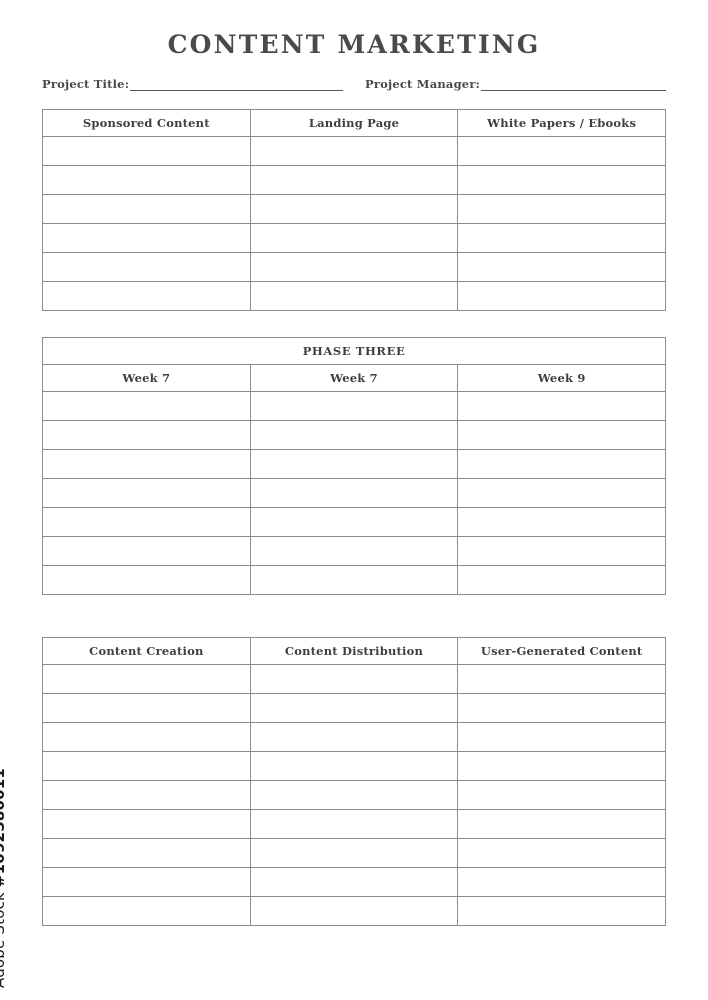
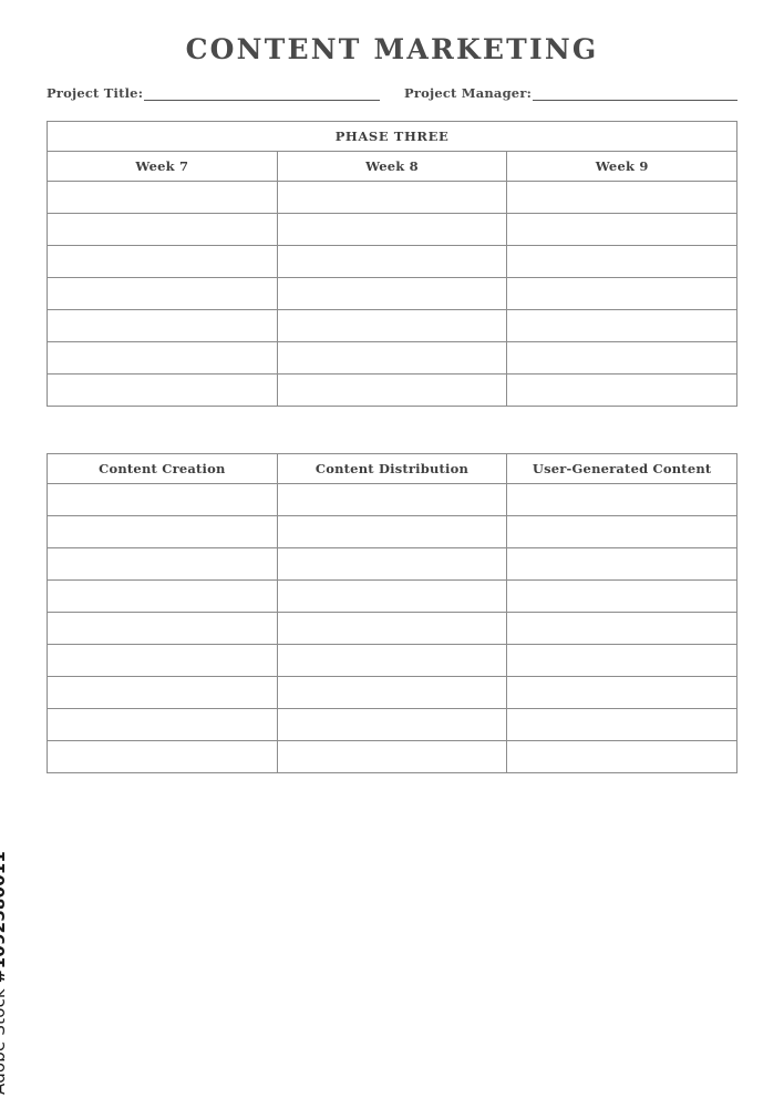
  CONTENT MARKETING
  Project Title:
  Project Manager:
- Sponsored Content	Landing Page	White Papers / Ebooks
  PHASE THREE
- Week 7	Week 7	Week 9
+ Week 7	Week 8	Week 9
  Content Creation	Content Distribution	User-Generated Content
